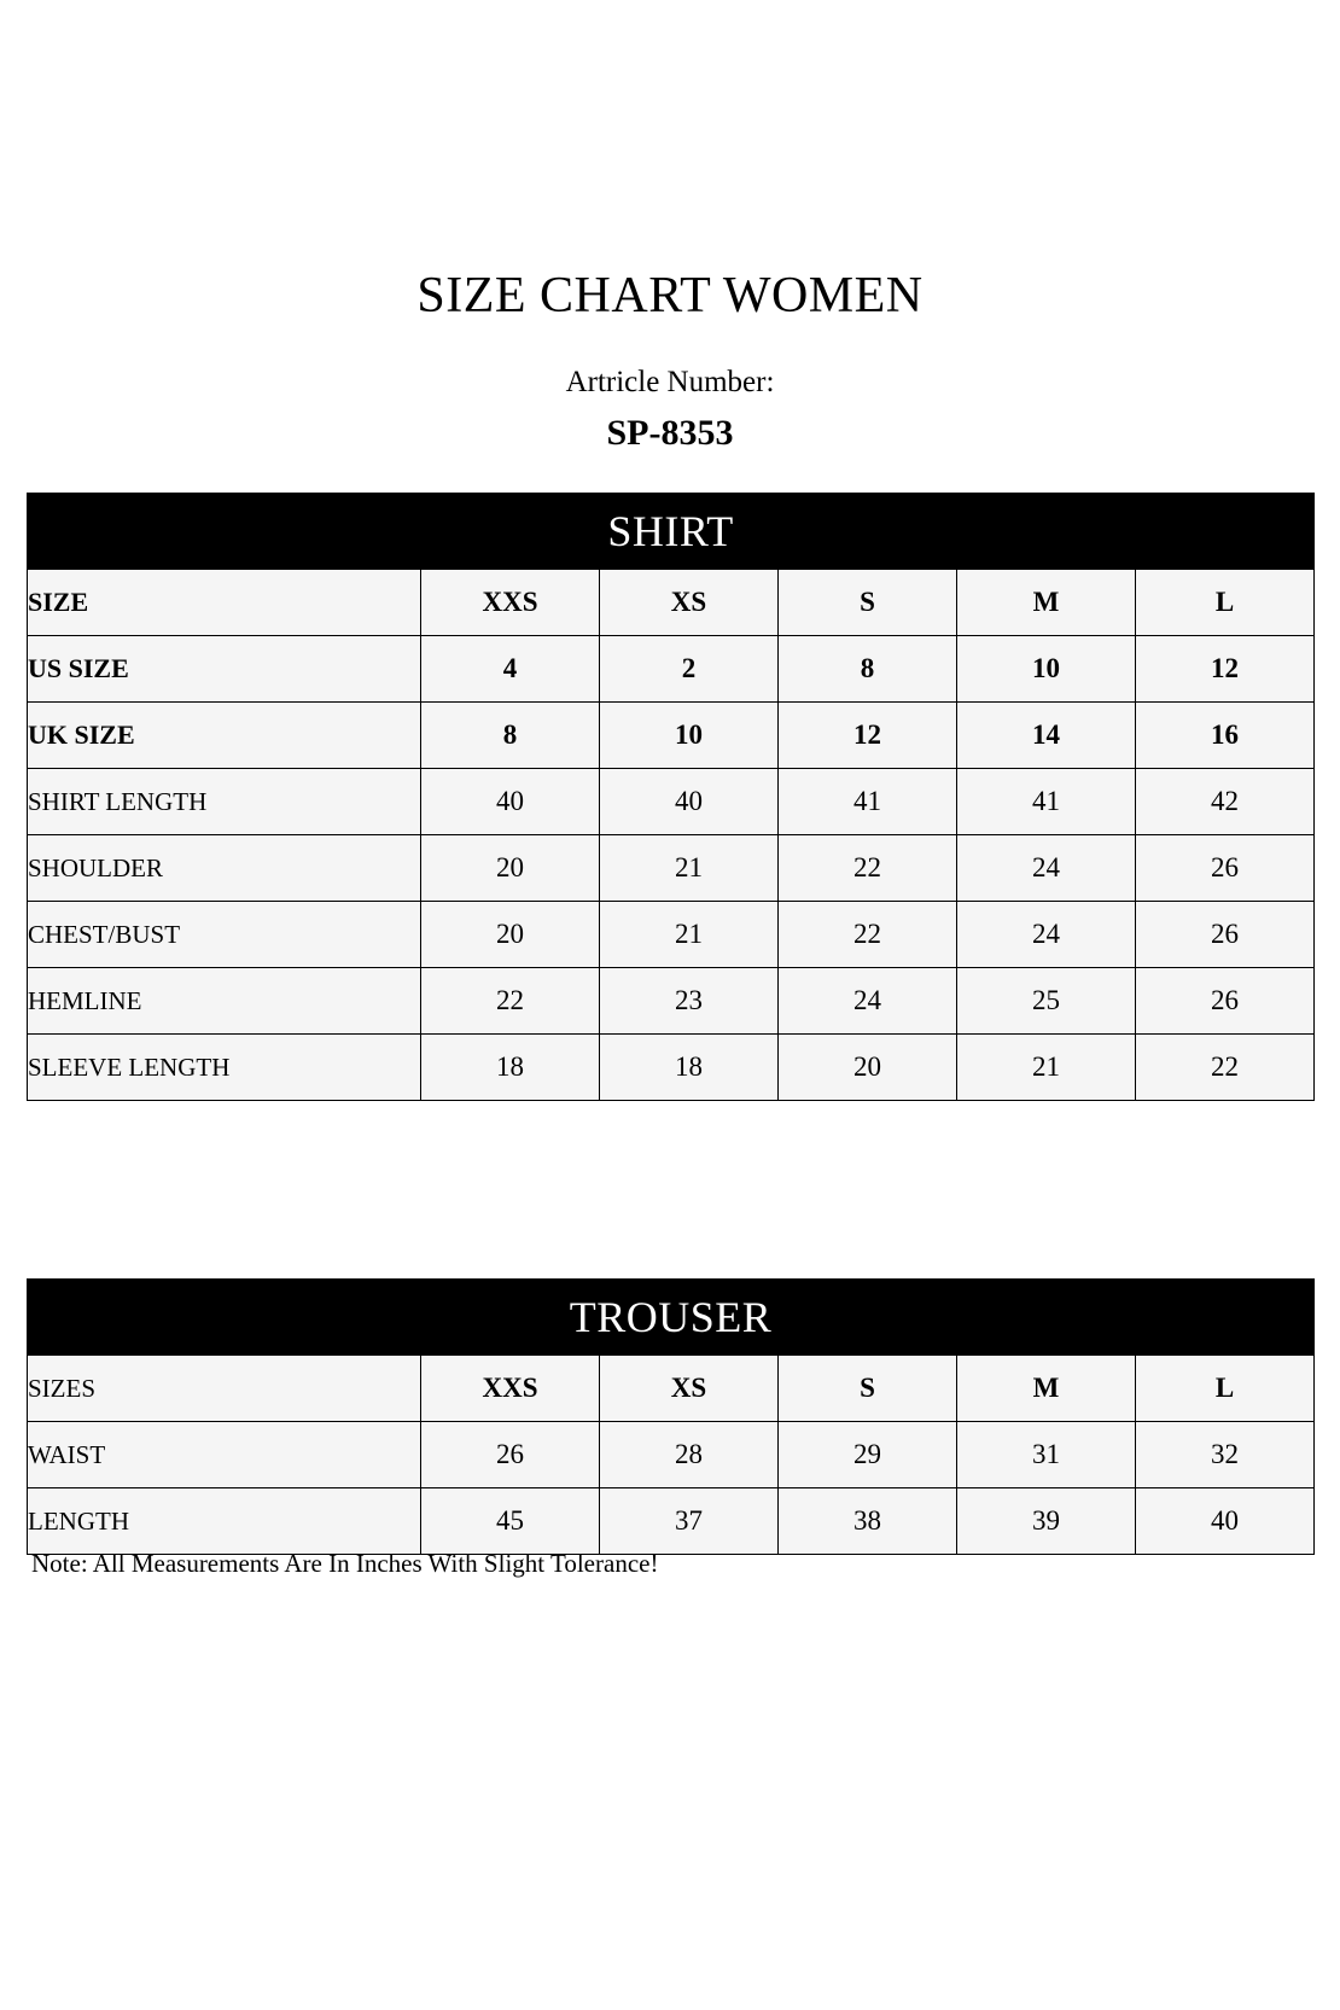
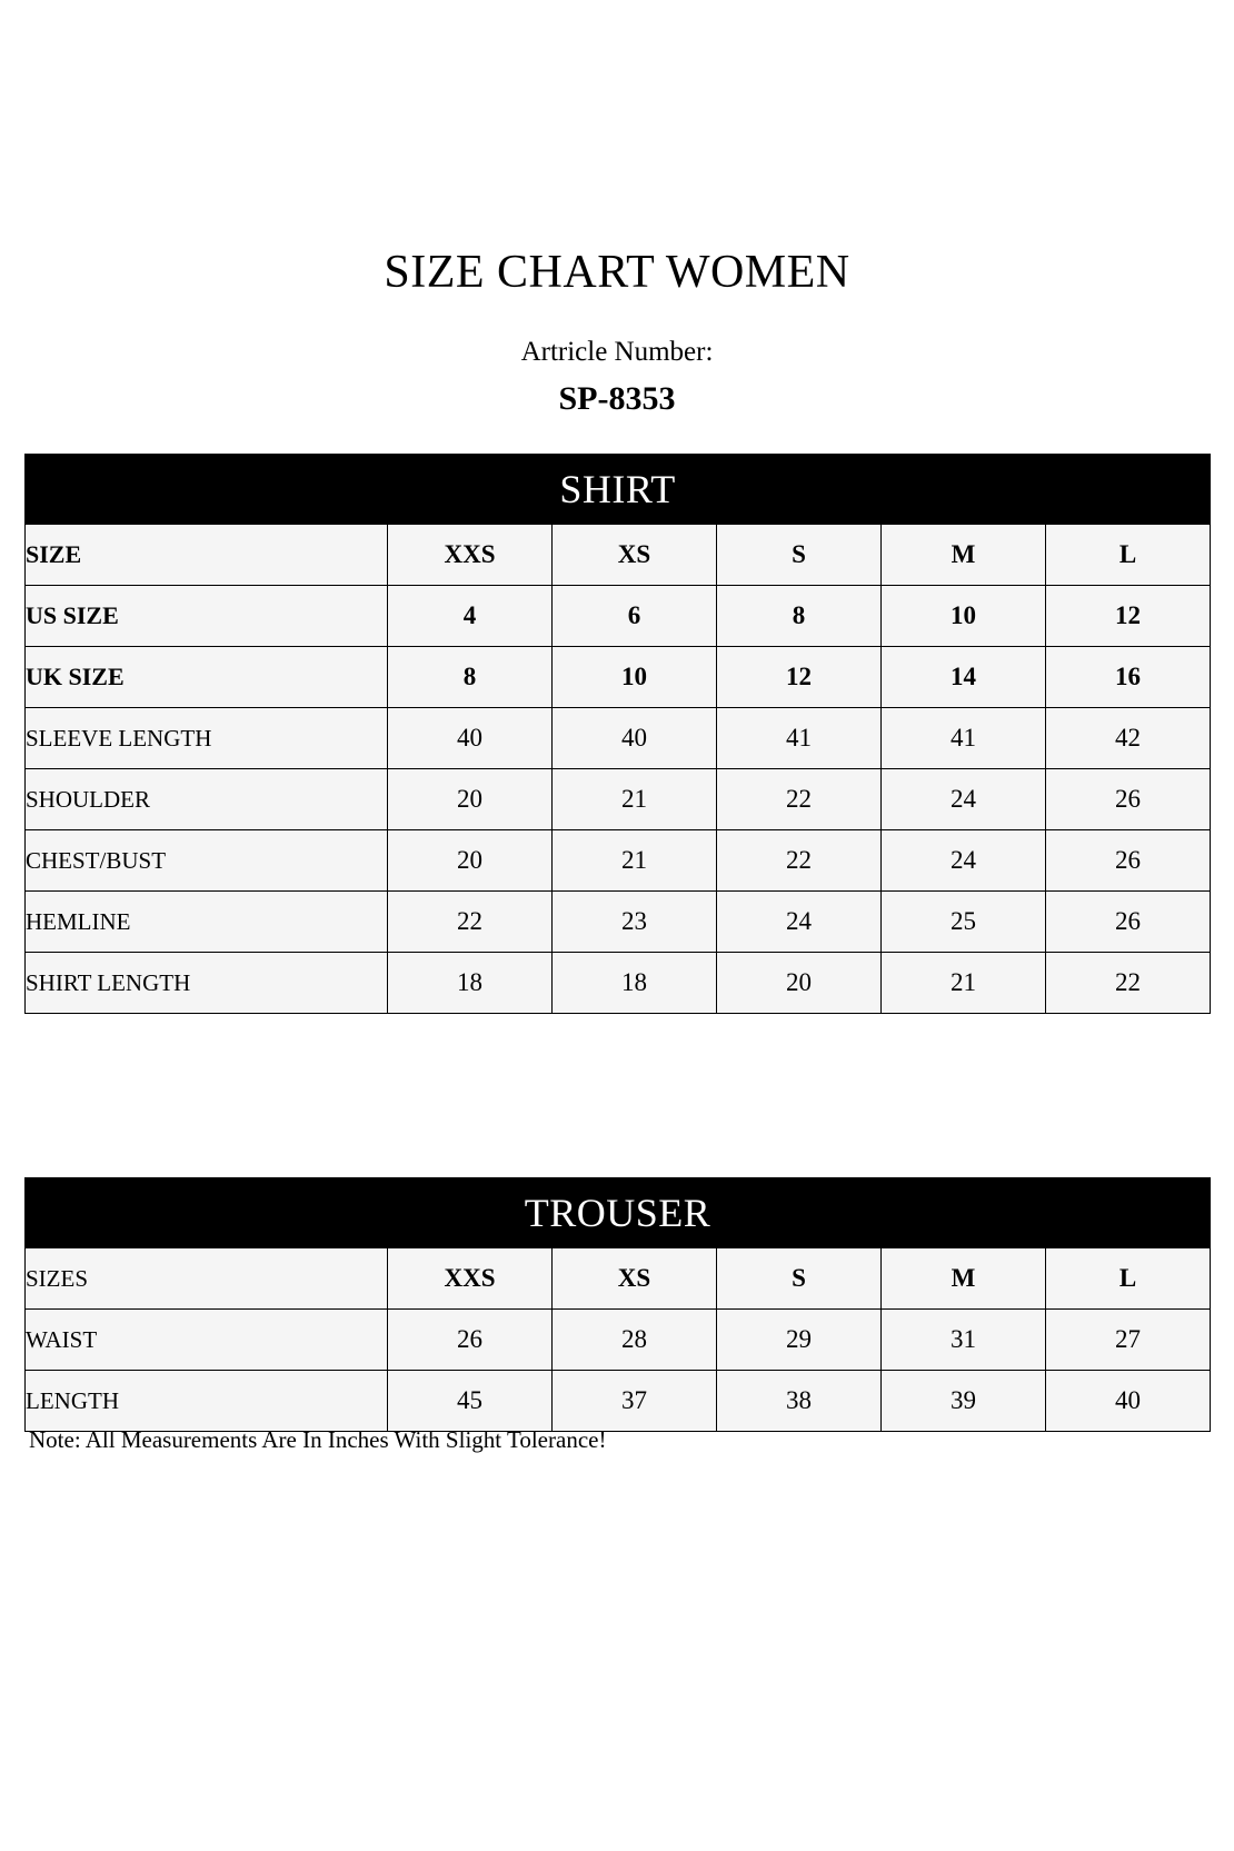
  SIZE CHART WOMEN
  Artricle Number:
  SP-8353
  SHIRT
  SIZE	XXS	XS	S	M	L
- US SIZE	4	2	8	10	12
+ US SIZE	4	6	8	10	12
  UK SIZE	8	10	12	14	16
- SHIRT LENGTH	40	40	41	41	42
+ SLEEVE LENGTH	40	40	41	41	42
  SHOULDER	20	21	22	24	26
  CHEST/BUST	20	21	22	24	26
  HEMLINE	22	23	24	25	26
- SLEEVE LENGTH	18	18	20	21	22
+ SHIRT LENGTH	18	18	20	21	22
  TROUSER
  SIZES	XXS	XS	S	M	L
- WAIST	26	28	29	31	32
+ WAIST	26	28	29	31	27
  LENGTH	45	37	38	39	40
  Note: All Measurements Are In Inches With Slight Tolerance!
